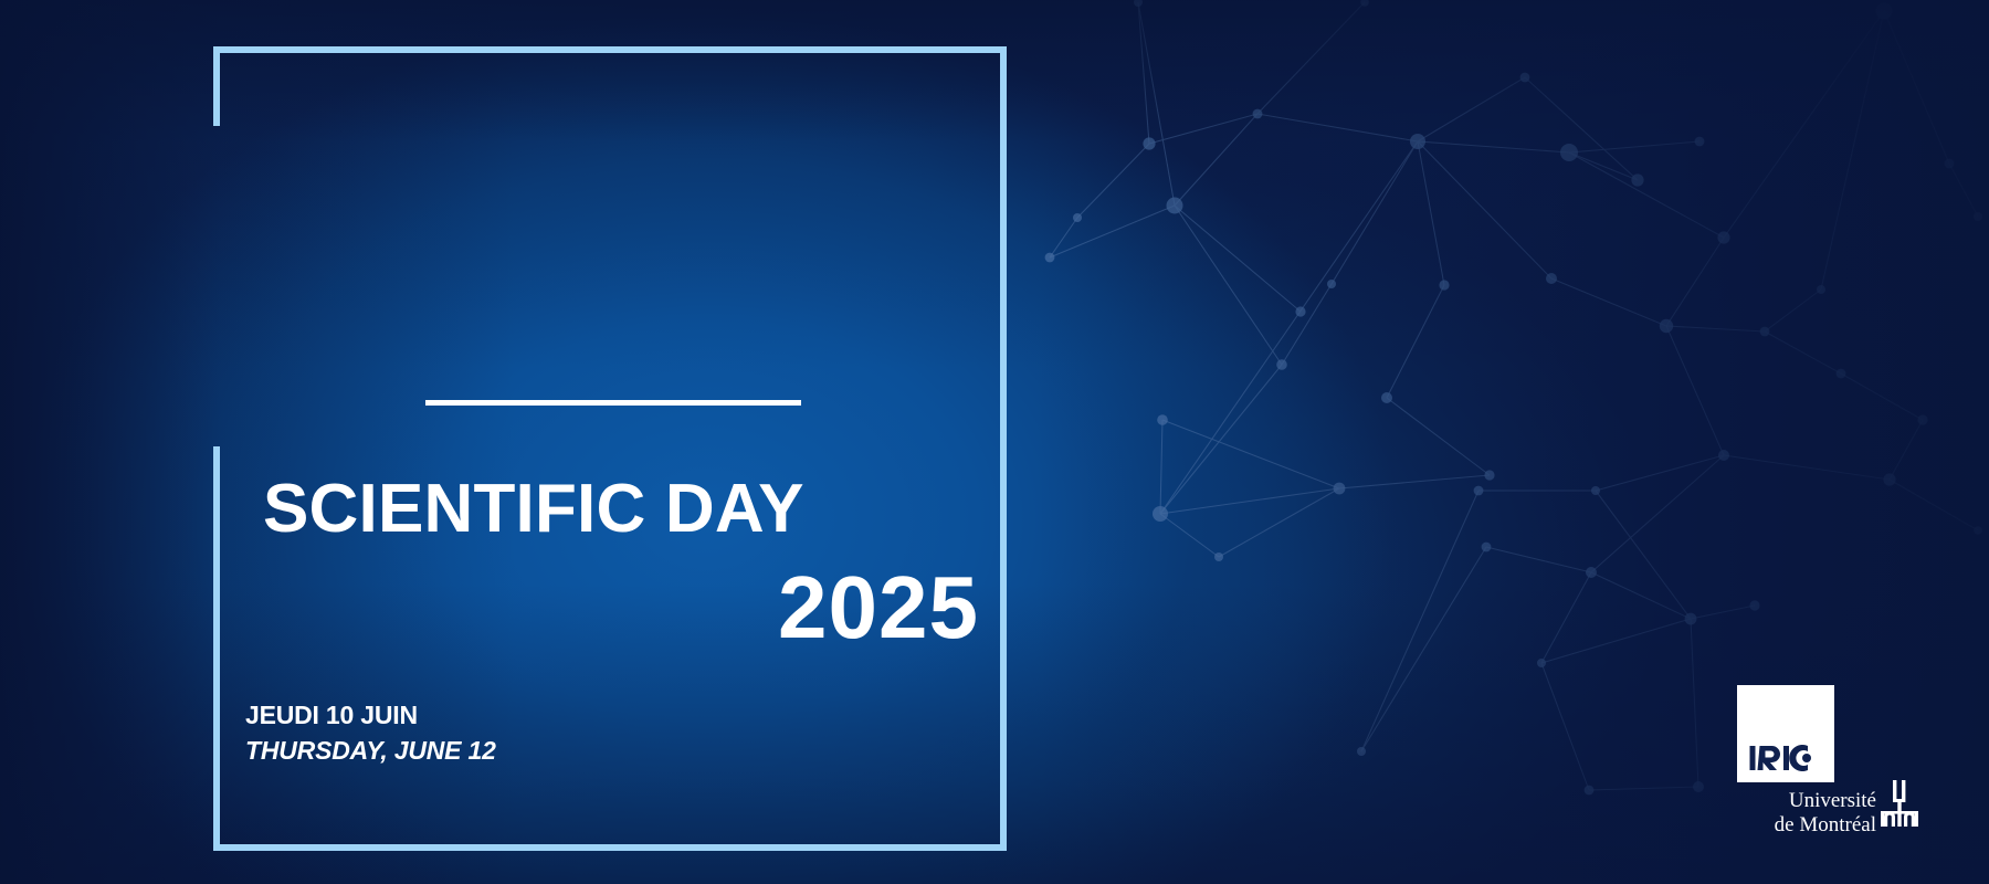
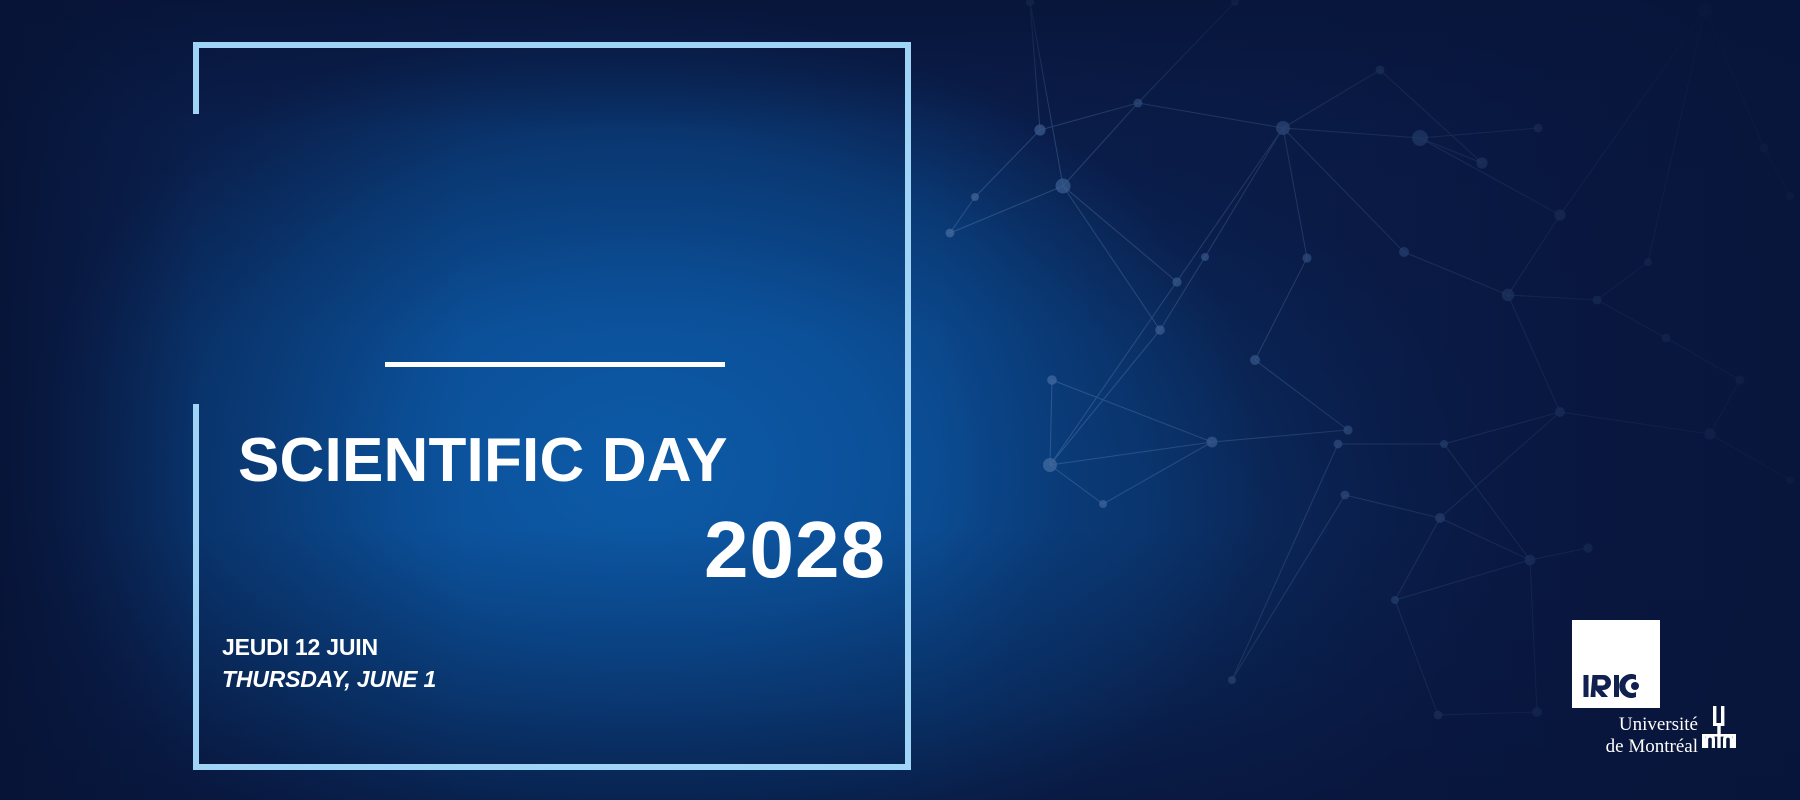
  SCIENTIFIC DAY
- 2025
+ 2028
- JEUDI 10 JUIN
+ JEUDI 12 JUIN
- THURSDAY, JUNE 12
+ THURSDAY, JUNE 1
  Université
  de Montréal
